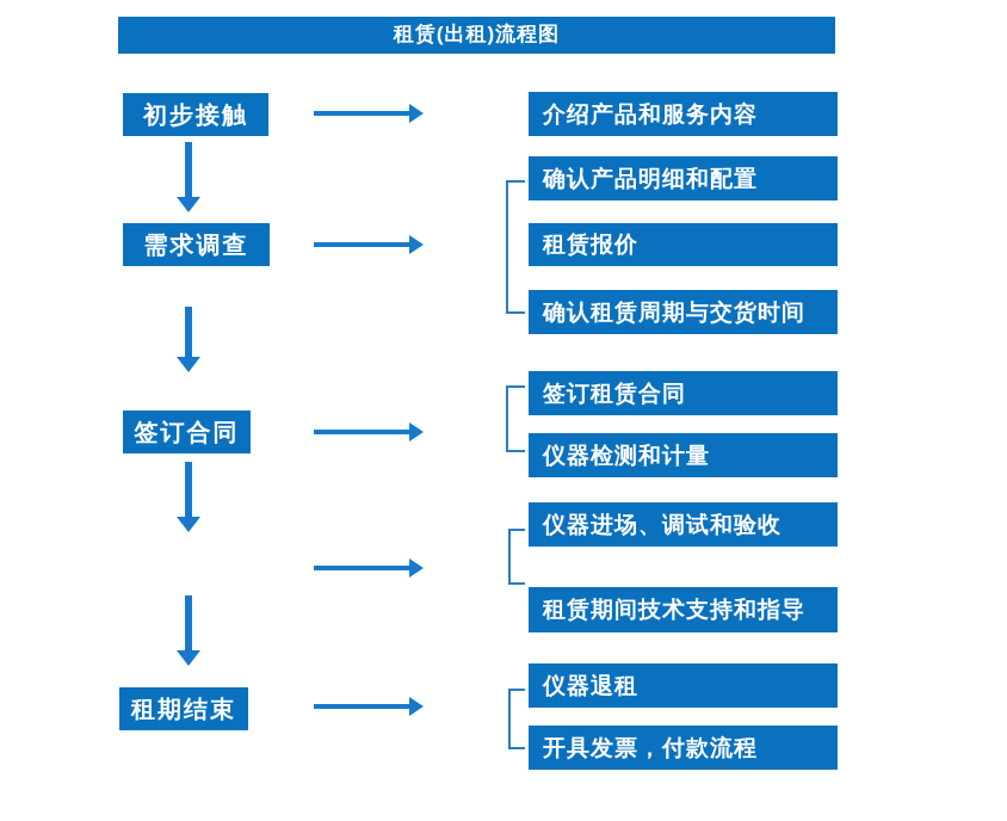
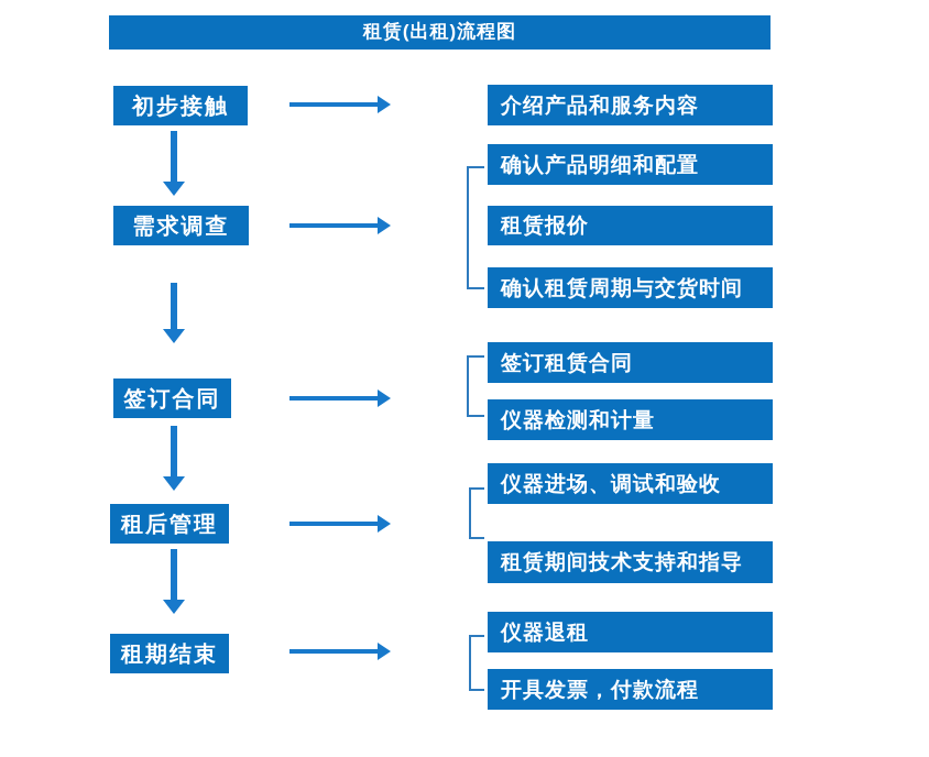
  租赁(出租)流程图
  初步接触
  需求调查
  签订合同
+ 租后管理
  租期结束
  介绍产品和服务内容
  确认产品明细和配置
  租赁报价
  确认租赁周期与交货时间
  签订租赁合同
  仪器检测和计量
  仪器进场、调试和验收
  租赁期间技术支持和指导
  仪器退租
  开具发票，付款流程
